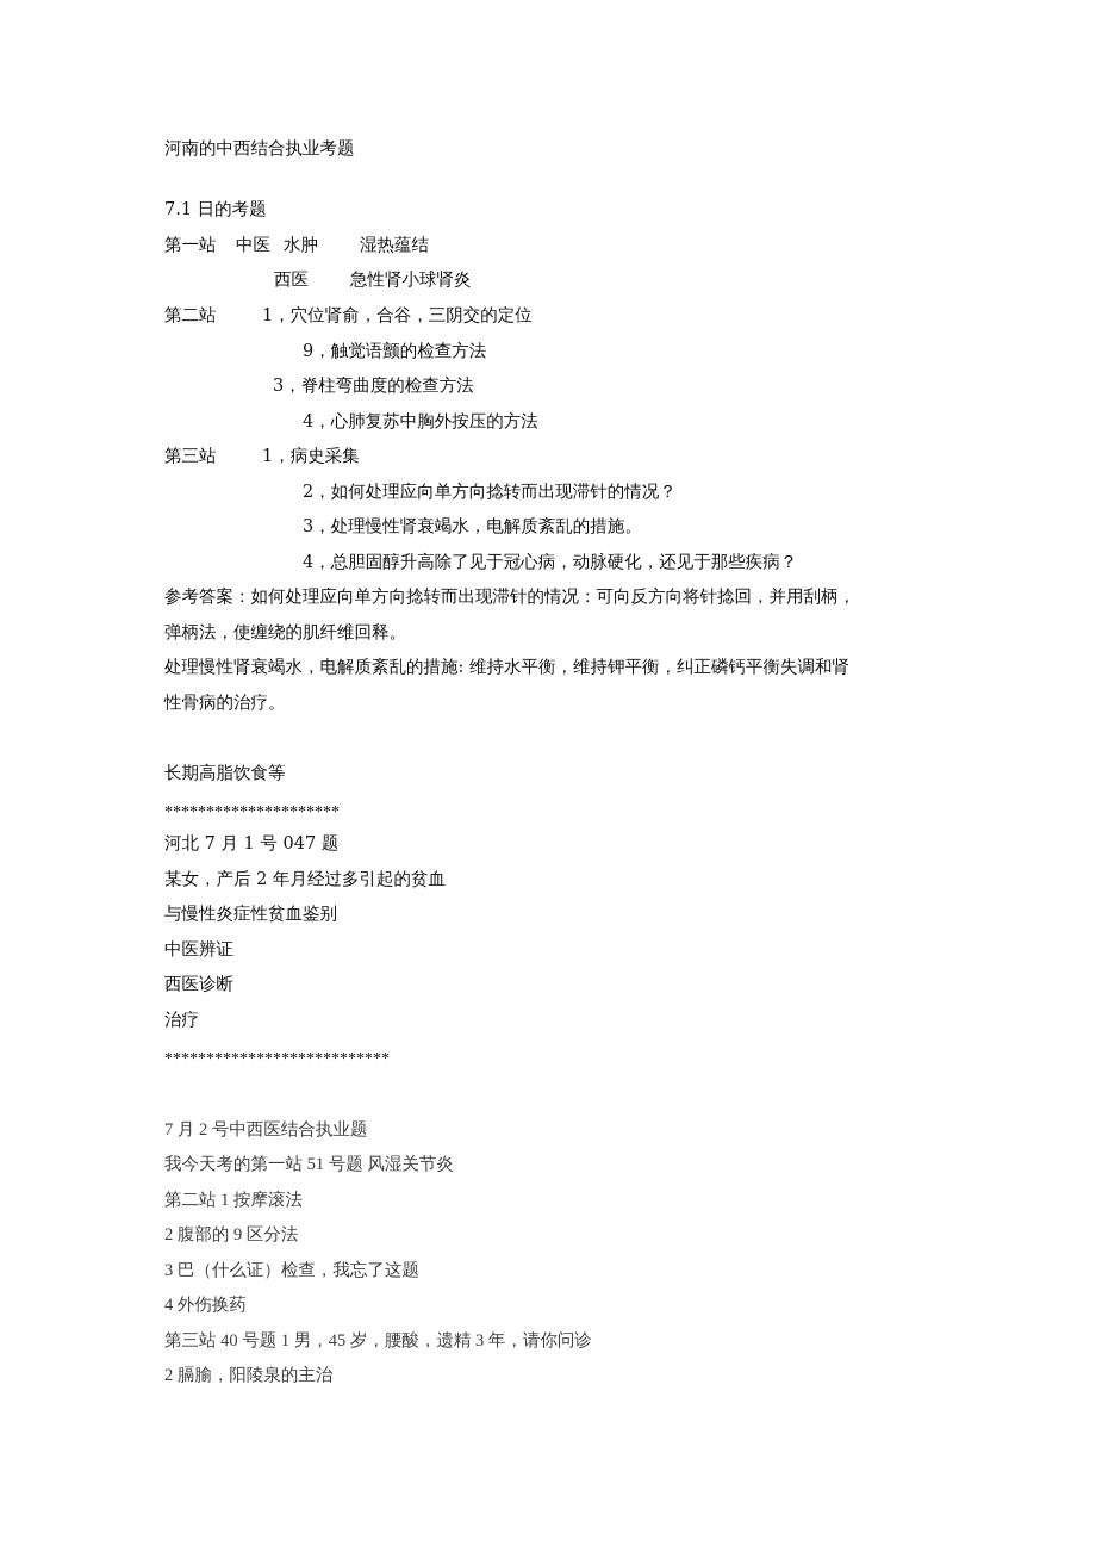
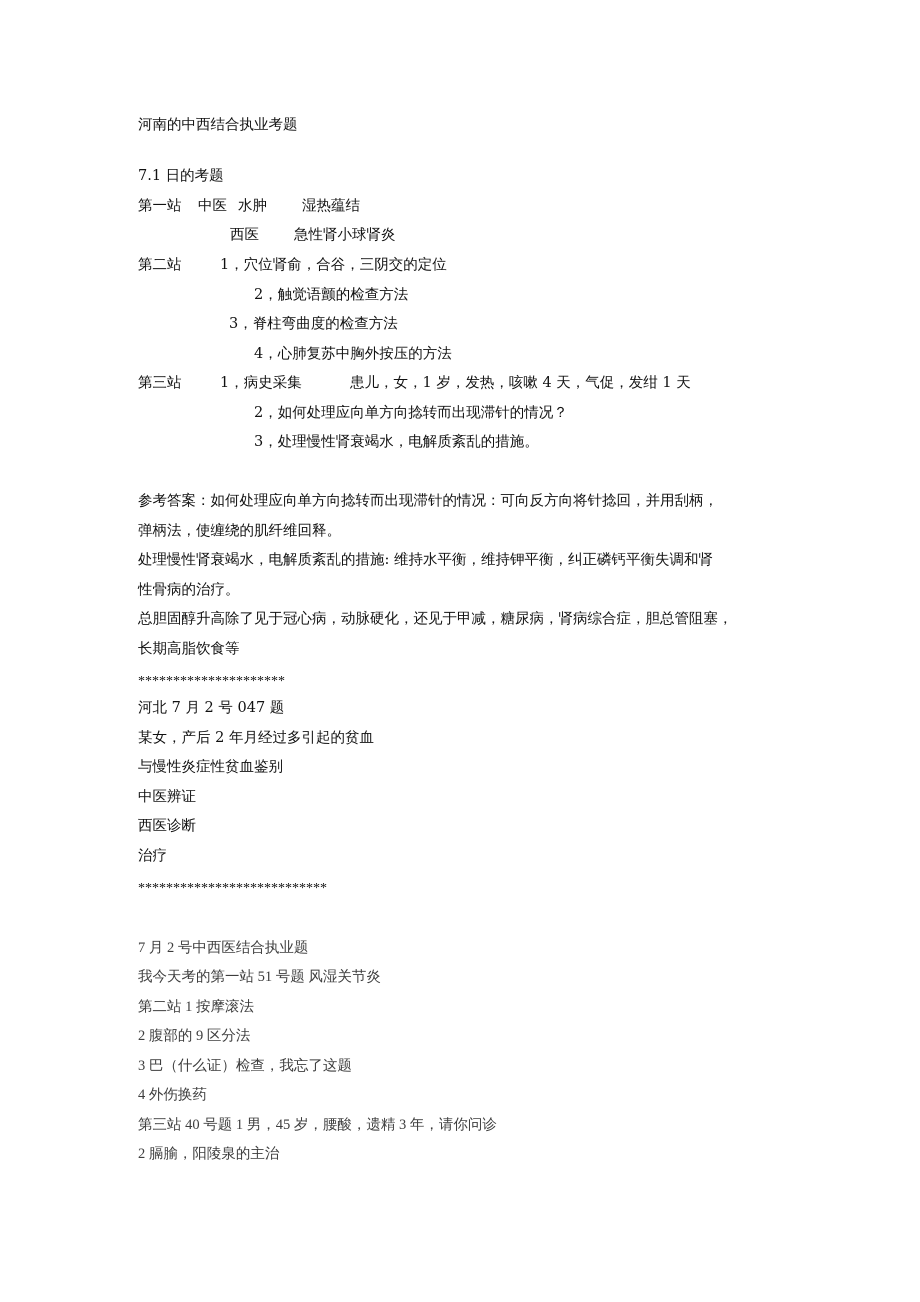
  河南的中西结合执业考题
  7.1 日的考题
  第一站
  中医
  水肿
  湿热蕴结
  西医
  急性肾小球肾炎
  第二站
  1，穴位肾俞，合谷，三阴交的定位
- 9，触觉语颤的检查方法
+ 2，触觉语颤的检查方法
  3，脊柱弯曲度的检查方法
  4，心肺复苏中胸外按压的方法
  第三站
  1，病史采集
+ 患儿，女，1 岁，发热，咳嗽 4 天，气促，发绀 1 天
  2，如何处理应向单方向捻转而出现滞针的情况？
  3，处理慢性肾衰竭水，电解质紊乱的措施。
- 4，总胆固醇升高除了见于冠心病，动脉硬化，还见于那些疾病？
  参考答案：如何处理应向单方向捻转而出现滞针的情况：可向反方向将针捻回，并用刮柄，
  弹柄法，使缠绕的肌纤维回释。
  处理慢性肾衰竭水，电解质紊乱的措施: 维持水平衡，维持钾平衡，纠正磷钙平衡失调和肾
  性骨病的治疗。
+ 总胆固醇升高除了见于冠心病，动脉硬化，还见于甲减，糖尿病，肾病综合症，胆总管阻塞，
  长期高脂饮食等
  *********************
- 河北 7 月 1 号 047 题
+ 河北 7 月 2 号 047 题
  某女，产后 2 年月经过多引起的贫血
  与慢性炎症性贫血鉴别
  中医辨证
  西医诊断
  治疗
  ***************************
  7 月 2 号中西医结合执业题
  我今天考的第一站 51 号题 风湿关节炎
  第二站 1 按摩滚法
  2 腹部的 9 区分法
  3 巴（什么证）检查，我忘了这题
  4 外伤换药
  第三站 40 号题 1 男，45 岁，腰酸，遗精 3 年，请你问诊
  2 膈腧，阳陵泉的主治
